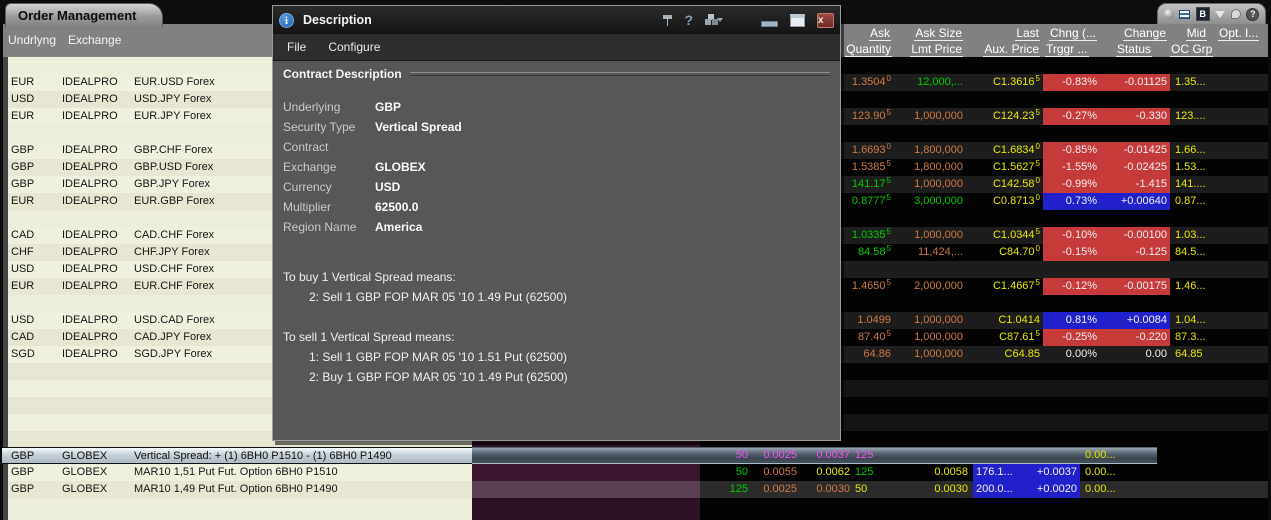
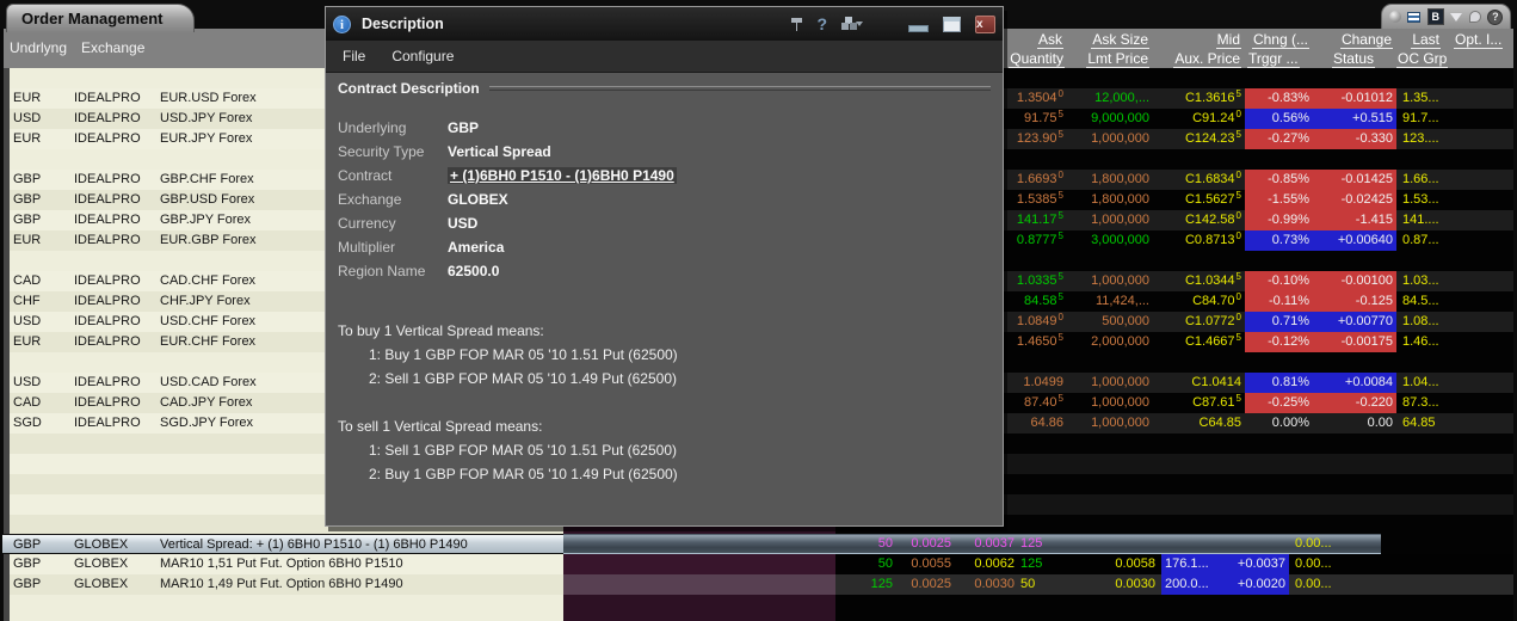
  Order Management
  B
  ?
  Undrlyng
  Exchange
  Ask
  Ask Size
- Last
+ Mid
  Chng (...
  Change
- Mid
+ Last
  Opt. I...
  Quantity
  Lmt Price
  Aux. Price
  Trggr ...
  Status
  OC Grp
  EUR
  IDEALPRO
  EUR.USD Forex
  1.35040
  12,000,...
  C1.36165
  -0.83%
- -0.01125
+ -0.01012
  1.35...
  USD
  IDEALPRO
  USD.JPY Forex
+ 91.755
+ 9,000,000
+ C91.240
+ 0.56%
+ +0.515
+ 91.7...
  EUR
  IDEALPRO
  EUR.JPY Forex
  123.905
  1,000,000
  C124.235
  -0.27%
  -0.330
  123....
  GBP
  IDEALPRO
  GBP.CHF Forex
  1.66930
  1,800,000
  C1.68340
  -0.85%
  -0.01425
  1.66...
  GBP
  IDEALPRO
  GBP.USD Forex
  1.53855
  1,800,000
  C1.56275
  -1.55%
  -0.02425
  1.53...
  GBP
  IDEALPRO
  GBP.JPY Forex
  141.175
  1,000,000
  C142.580
  -0.99%
  -1.415
  141....
  EUR
  IDEALPRO
  EUR.GBP Forex
  0.87775
  3,000,000
  C0.87130
  0.73%
  +0.00640
  0.87...
  CAD
  IDEALPRO
  CAD.CHF Forex
  1.03355
  1,000,000
  C1.03445
  -0.10%
  -0.00100
  1.03...
  CHF
  IDEALPRO
  CHF.JPY Forex
  84.585
  11,424,...
  C84.700
- -0.15%
+ -0.11%
  -0.125
  84.5...
  USD
  IDEALPRO
  USD.CHF Forex
+ 1.08490
+ 500,000
+ C1.07720
+ 0.71%
+ +0.00770
+ 1.08...
  EUR
  IDEALPRO
  EUR.CHF Forex
  1.46505
  2,000,000
  C1.46675
  -0.12%
  -0.00175
  1.46...
  USD
  IDEALPRO
  USD.CAD Forex
  1.0499
  1,000,000
  C1.0414
  0.81%
  +0.0084
  1.04...
  CAD
  IDEALPRO
  CAD.JPY Forex
  87.405
  1,000,000
  C87.615
  -0.25%
  -0.220
  87.3...
  SGD
  IDEALPRO
  SGD.JPY Forex
  64.86
  1,000,000
  C64.85
  0.00%
  0.00
  64.85
  GBP
  GLOBEX
  Vertical Spread: + (1) 6BH0 P1510 - (1) 6BH0 P1490
  50
  0.0025
  0.0037
  125
  0.00...
  GBP
  GLOBEX
  MAR10 1,51 Put Fut. Option 6BH0 P1510
  50
  0.0055
  0.0062
  125
  0.0058
  176.1...
  +0.0037
  0.00...
  GBP
  GLOBEX
  MAR10 1,49 Put Fut. Option 6BH0 P1490
  125
  0.0025
  0.0030
  50
  0.0030
  200.0...
  +0.0020
  0.00...
  i
  Description
  ?
  x
  File
  Configure
  Contract Description
  Underlying
  GBP
  Security Type
  Vertical Spread
  Contract
+ + (1)6BH0 P1510 - (1)6BH0 P1490
  Exchange
  GLOBEX
  Currency
  USD
  Multiplier
- 62500.0
+ America
  Region Name
- America
+ 62500.0
  To buy 1 Vertical Spread means:
+ 1: Buy 1 GBP FOP MAR 05 '10 1.51 Put (62500)
  2: Sell 1 GBP FOP MAR 05 '10 1.49 Put (62500)
  To sell 1 Vertical Spread means:
  1: Sell 1 GBP FOP MAR 05 '10 1.51 Put (62500)
  2: Buy 1 GBP FOP MAR 05 '10 1.49 Put (62500)
